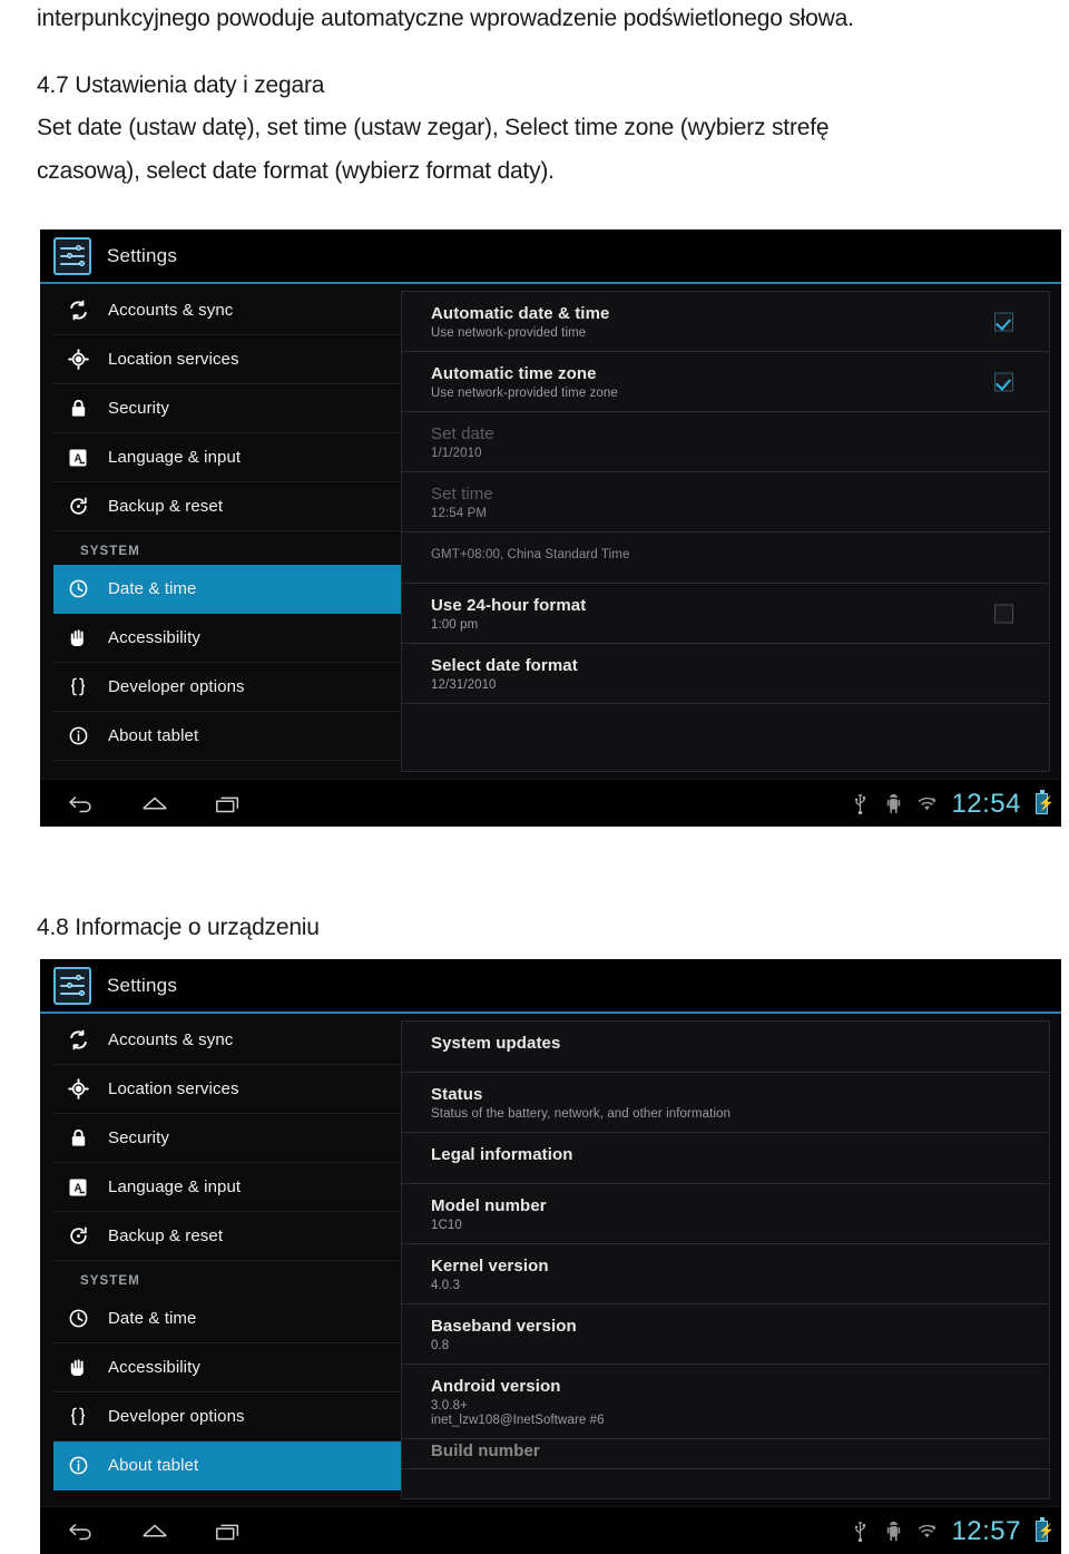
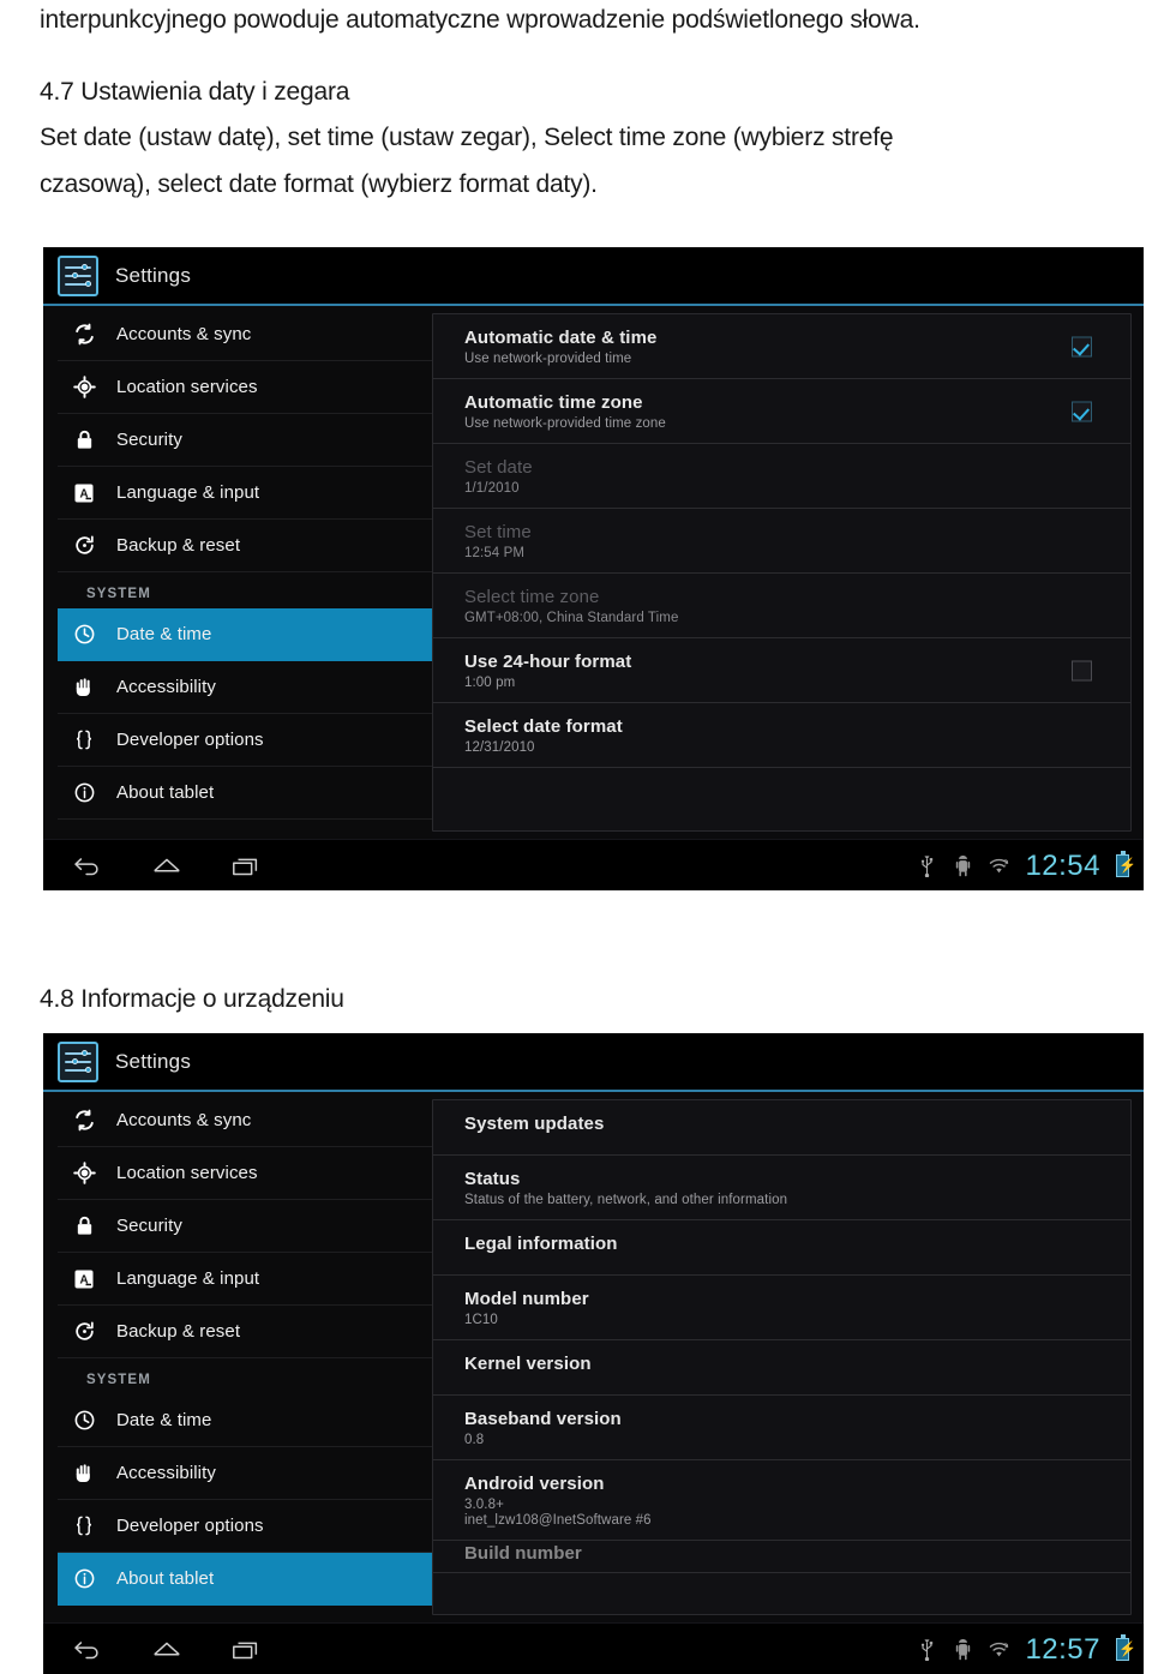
  interpunkcyjnego powoduje automatyczne wprowadzenie podświetlonego słowa.
  4.7 Ustawienia daty i zegara
  Set date (ustaw datę), set time (ustaw zegar), Select time zone (wybierz strefę
  czasową), select date format (wybierz format daty).
  4.8 Informacje o urządzeniu
  Settings
  Accounts & sync
  Location services
  Security
  A
  Language & input
  Backup & reset
  SYSTEM
  Date & time
  Accessibility
  Developer options
  About tablet
  Automatic date & time
  Use network-provided time
  Automatic time zone
  Use network-provided time zone
  Set date
  1/1/2010
  Set time
  12:54 PM
+ Select time zone
  GMT+08:00, China Standard Time
  Use 24-hour format
  1:00 pm
  Select date format
  12/31/2010
  ?
  12:54
  ⚡
  Settings
  Accounts & sync
  Location services
  Security
  A
  Language & input
  Backup & reset
  SYSTEM
  Date & time
  Accessibility
  Developer options
  About tablet
  System updates
  Status
  Status of the battery, network, and other information
  Legal information
  Model number
  1C10
  Kernel version
- 4.0.3
  Baseband version
  0.8
  Android version
  3.0.8+
  inet_lzw108@InetSoftware #6
  Build number
  ?
  12:57
  ⚡
